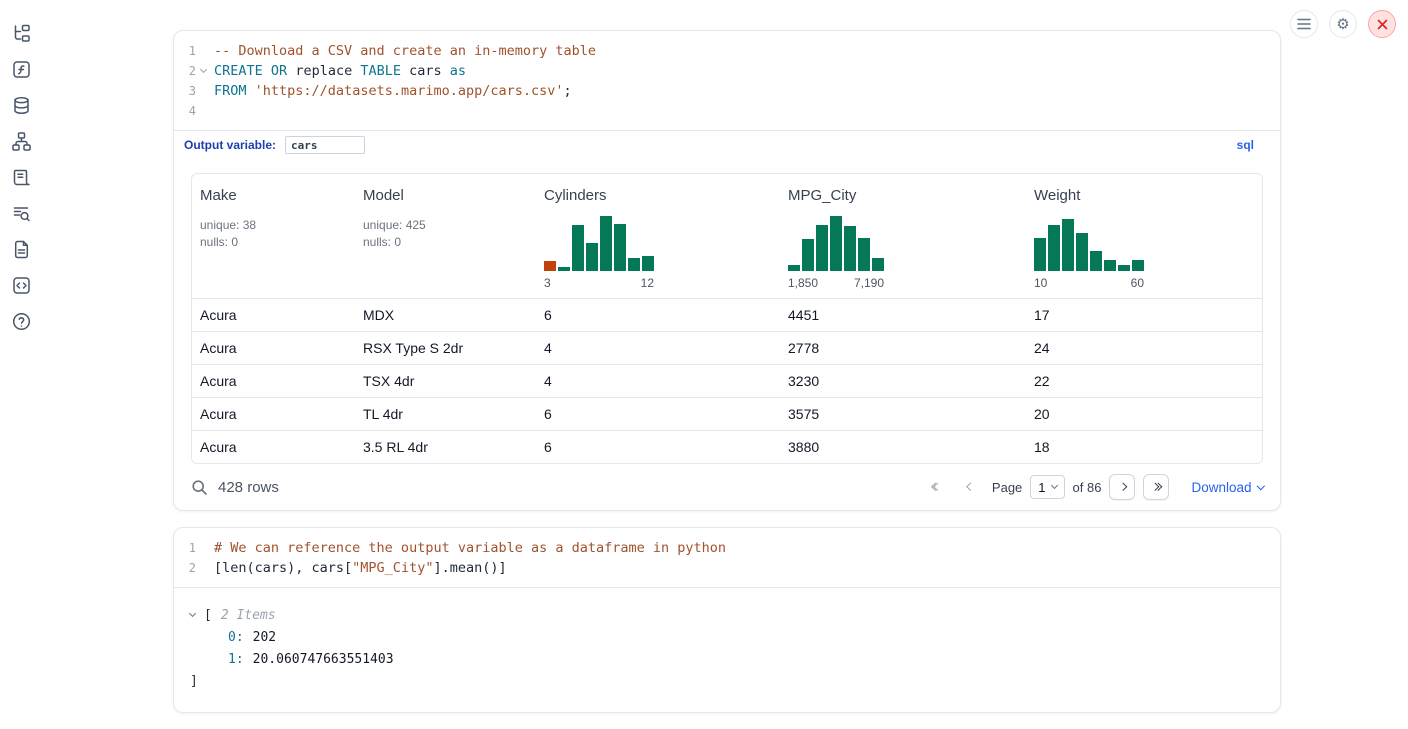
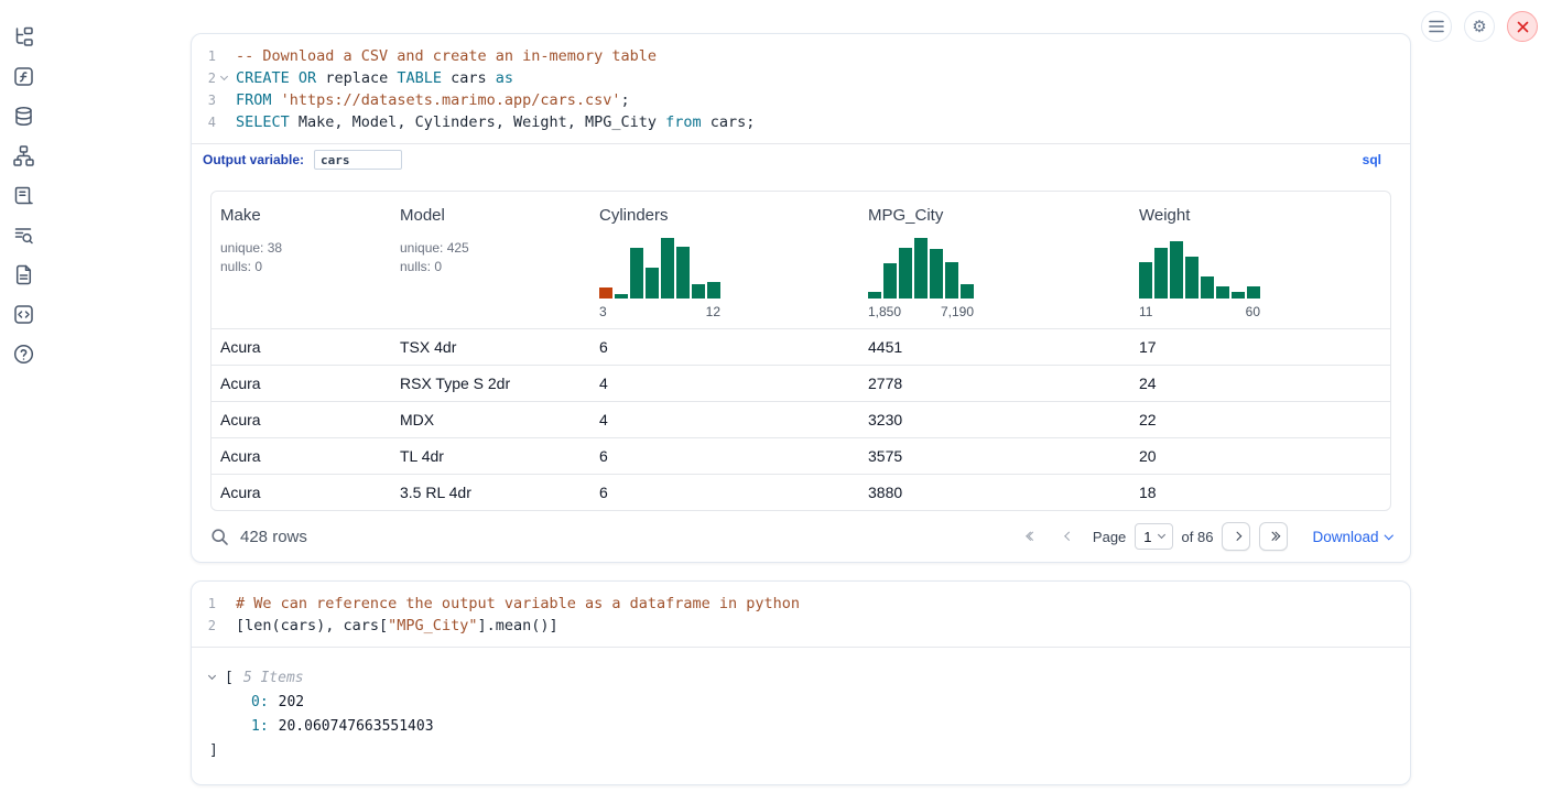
  ⚙
  1
  -- Download a CSV and create an in-memory table
  2
  CREATE OR replace TABLE cars as
  3
  FROM 'https://datasets.marimo.app/cars.csv';
  4
+ SELECT Make, Model, Cylinders, Weight, MPG_City from cars;
  Output variable:
  cars
  sql
  Make
  unique: 38
  nulls: 0
  Model
  unique: 425
  nulls: 0
  Cylinders
  3
  12
  MPG_City
  1,850
  7,190
  Weight
- 10
+ 11
  60
  Acura
- MDX
+ TSX 4dr
  6
  4451
  17
  Acura
  RSX Type S 2dr
  4
  2778
  24
  Acura
- TSX 4dr
+ MDX
  4
  3230
  22
  Acura
  TL 4dr
  6
  3575
  20
  Acura
  3.5 RL 4dr
  6
  3880
  18
  428 rows
  Page
  1
  of 86
  Download
  1
  # We can reference the output variable as a dataframe in python
  2
  [len(cars), cars["MPG_City"].mean()]
  [
- 2 Items
+ 5 Items
  0:
  202
  1:
  20.060747663551403
  ]
